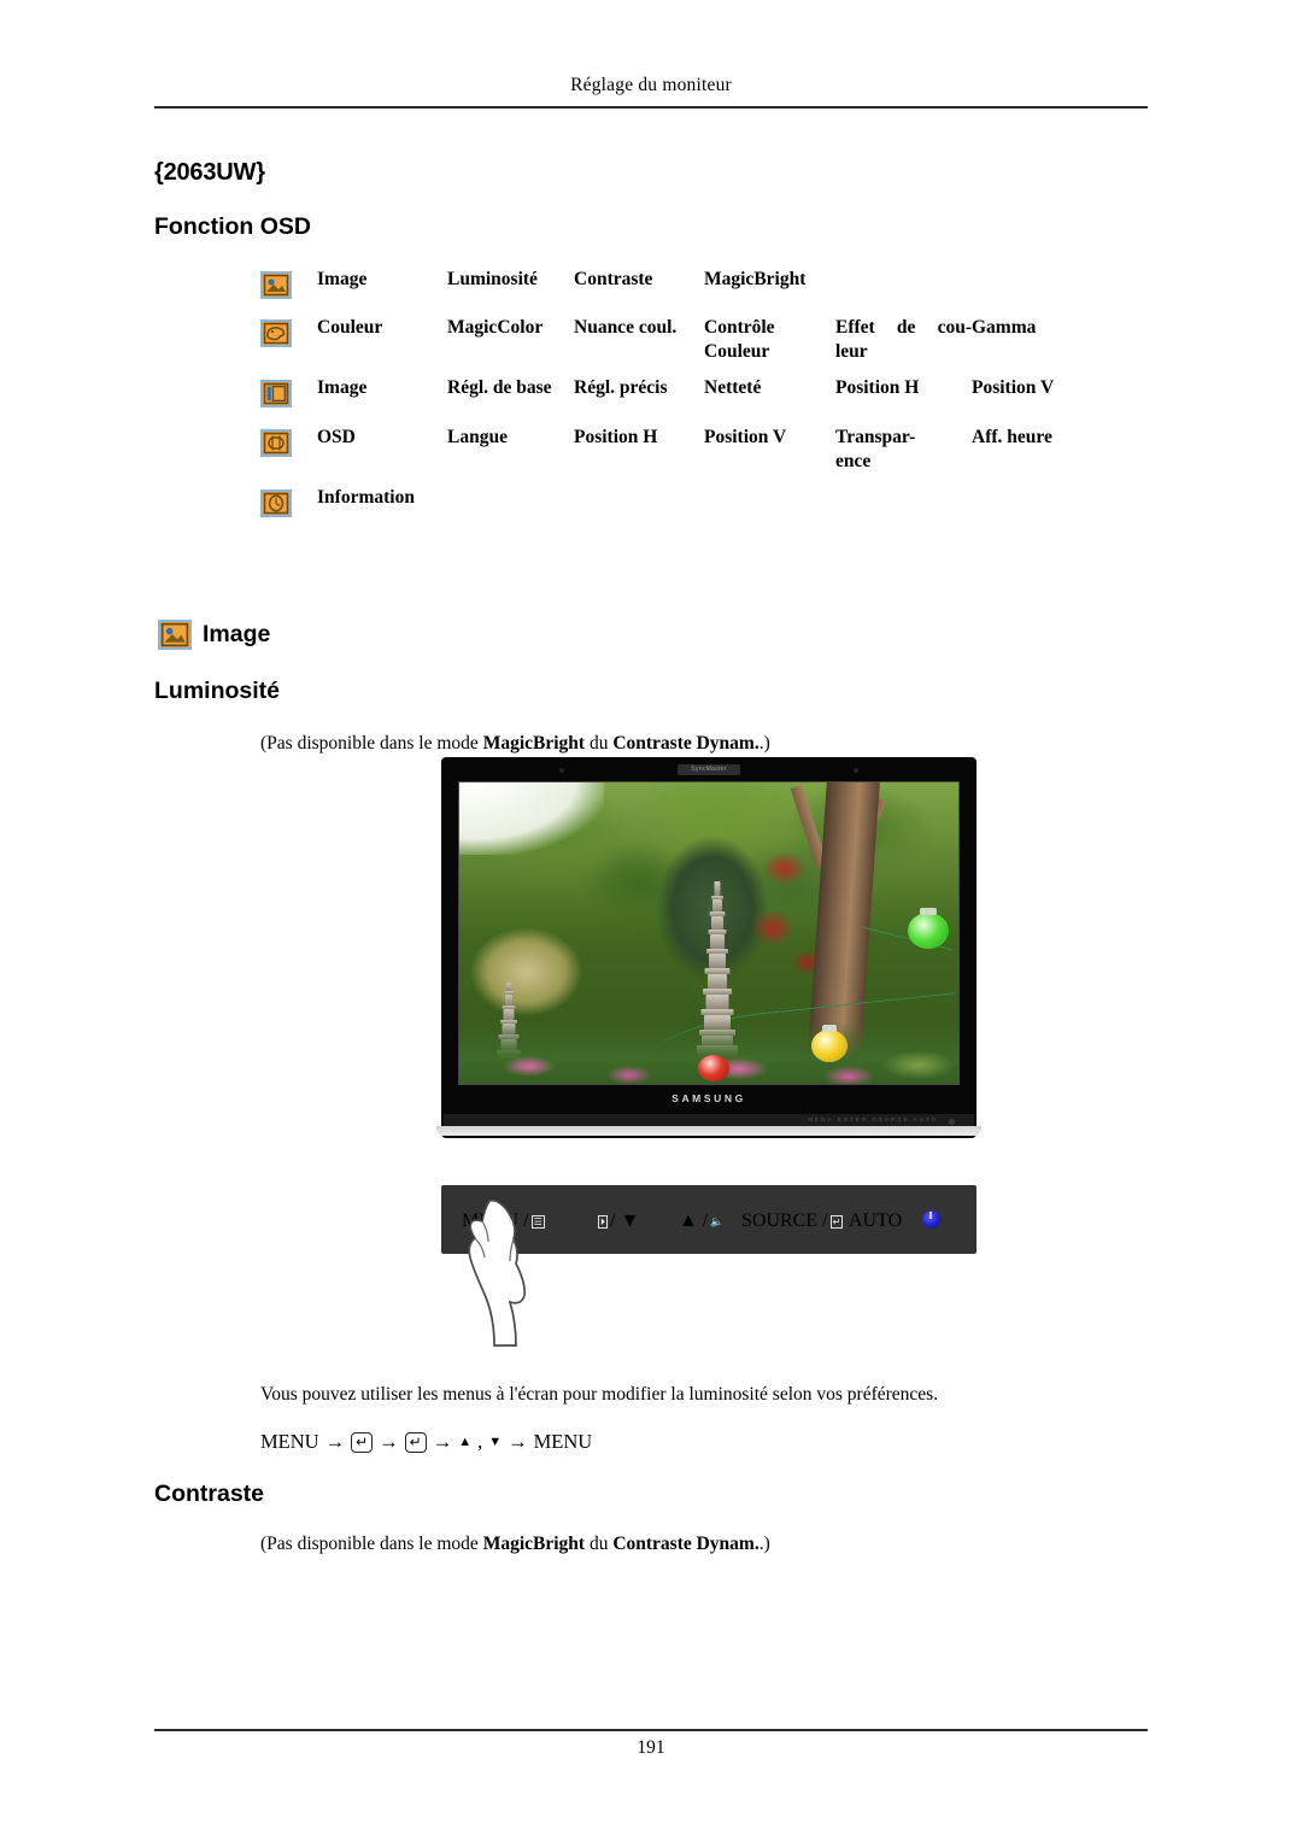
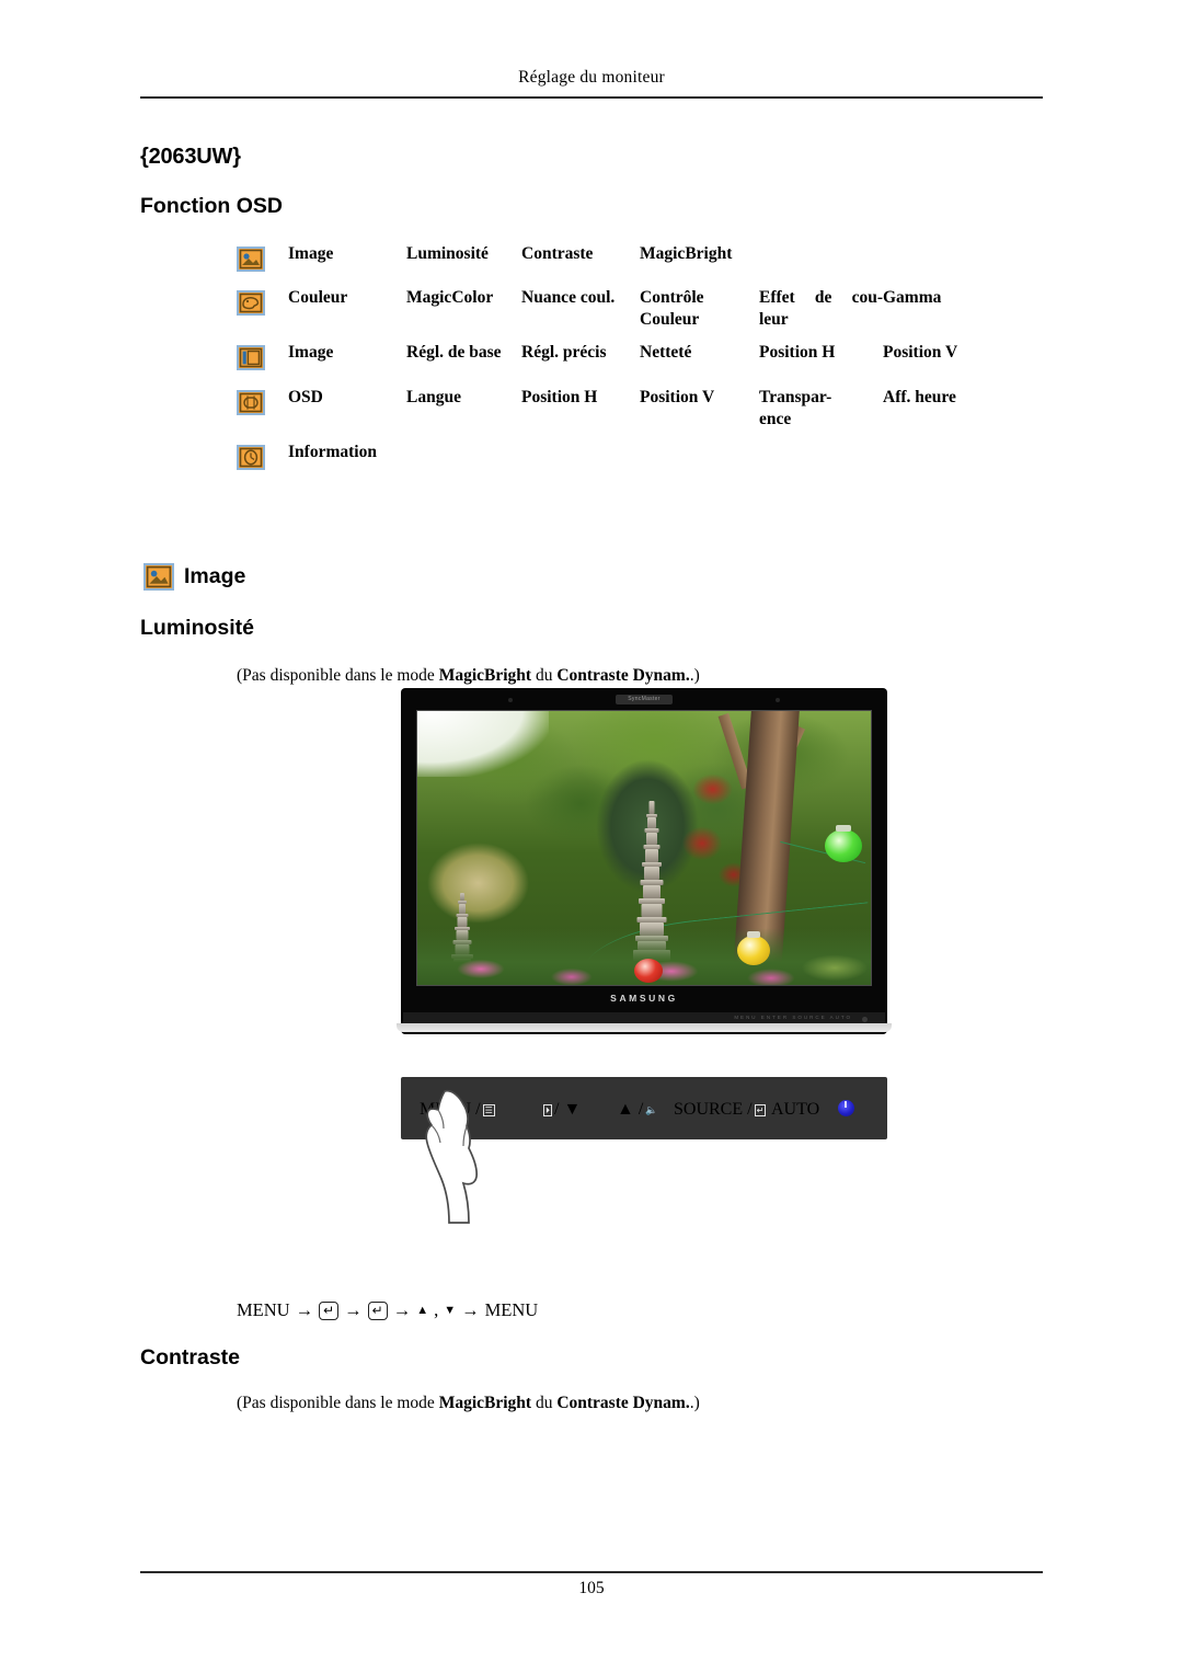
  Réglage du moniteur
  {2063UW}
  Fonction OSD
  Image
  Luminosité
  Contraste
  MagicBright
  Couleur
  MagicColor
  Nuance coul.
  Contrôle
  Couleur
  Effet de cou-
  leur
  Gamma
  Image
  Régl. de base
  Régl. précis
  Netteté
  Position H
  Position V
  OSD
  Langue
  Position H
  Position V
  Transpar-
  ence
  Aff. heure
  Information
  Image
  Luminosité
  (Pas disponible dans le mode MagicBright du Contraste Dynam..)
  SAMSUNG
  ☰
  ⏵
  / ▼
  ▲ /
  🔈
  SOURCE /
  ↵
  AUTO
- Vous pouvez utiliser les menus à l'écran pour modifier la luminosité selon vos préférences.
  MENU
  →
  ↵
  →
  ↵
  →
  ▲
  ,
  ▼
  →
  MENU
  Contraste
  (Pas disponible dans le mode MagicBright du Contraste Dynam..)
- 191
+ 105
